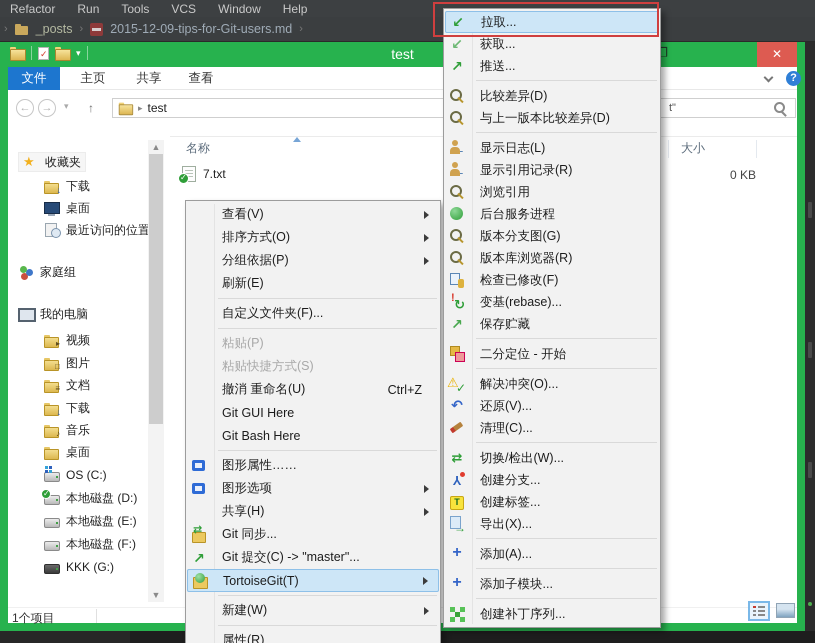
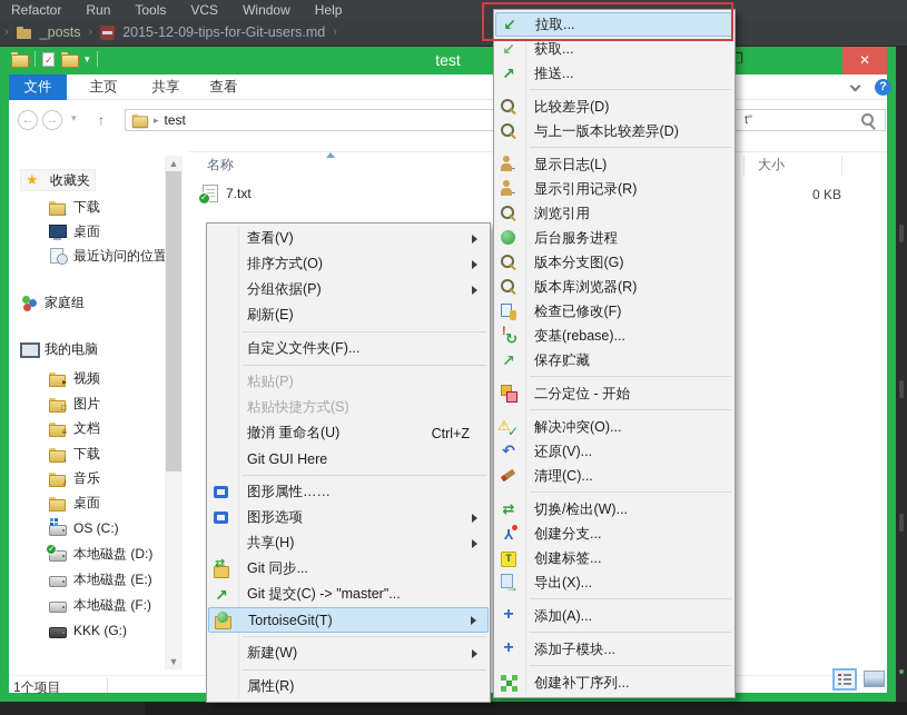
  Refactor
  Run
  Tools
  VCS
  Window
  Help
  ›
  _posts
  ›
  2015-12-09-tips-for-Git-users.md
  ›
  ▾
  test
  ❐
  ✕
  文件
  主页
  共享
  查看
  ←
  →
  ▾
  ↑
  ▸
  test
  t"
  收藏夹
  ↓
  下载
  桌面
  最近访问的位置
  家庭组
  我的电脑
  ▸
  视频
  □
  图片
  ≡
  文档
  ↓
  下载
  ♪
  音乐
  桌面
  OS (C:)
  本地磁盘 (D:)
  本地磁盘 (E:)
  本地磁盘 (F:)
  KKK (G:)
  ▲
  ▼
  名称
  大小
  7.txt
  0 KB
  1个项目
  查看(V)
  排序方式(O)
  分组依据(P)
  刷新(E)
  自定义文件夹(F)...
  粘贴(P)
  粘贴快捷方式(S)
  撤消 重命名(U)
  Ctrl+Z
  Git GUI Here
- Git Bash Here
  图形属性……
  图形选项
  共享(H)
  Git 同步...
  Git 提交(C) -> "master"...
  TortoiseGit(T)
  新建(W)
  属性(R)
  拉取...
  获取...
  推送...
  比较差异(D)
  与上一版本比较差异(D)
  显示日志(L)
  显示引用记录(R)
  浏览引用
  后台服务进程
  版本分支图(G)
  版本库浏览器(R)
  检查已修改(F)
  变基(rebase)...
  保存贮藏
  二分定位 - 开始
  解决冲突(O)...
  还原(V)...
  清理(C)...
  切换/检出(W)...
  创建分支...
  创建标签...
  导出(X)...
  添加(A)...
  添加子模块...
  创建补丁序列...
